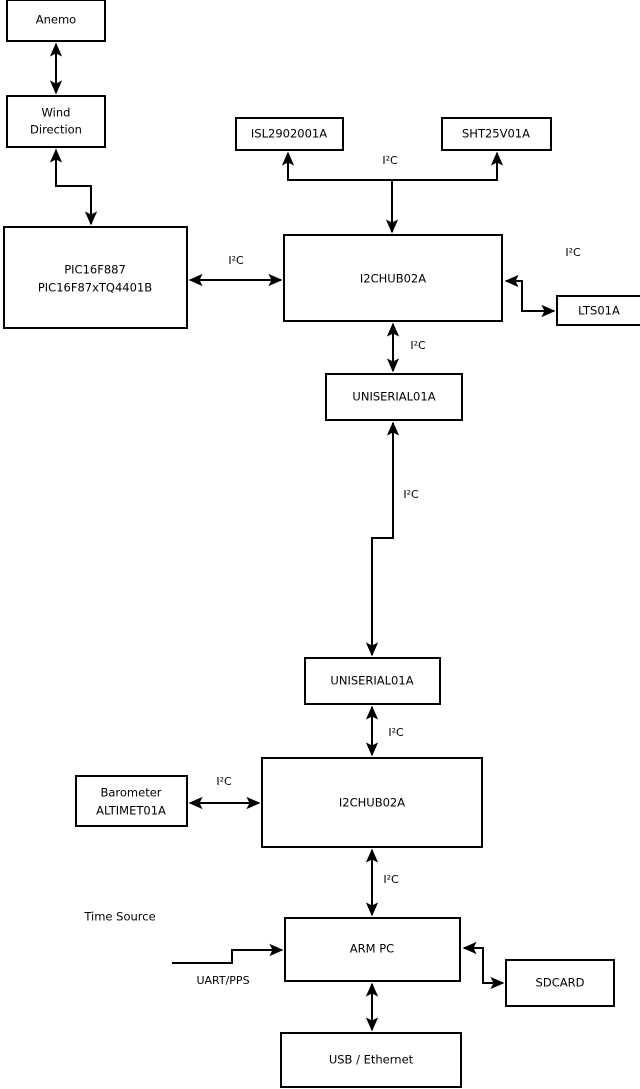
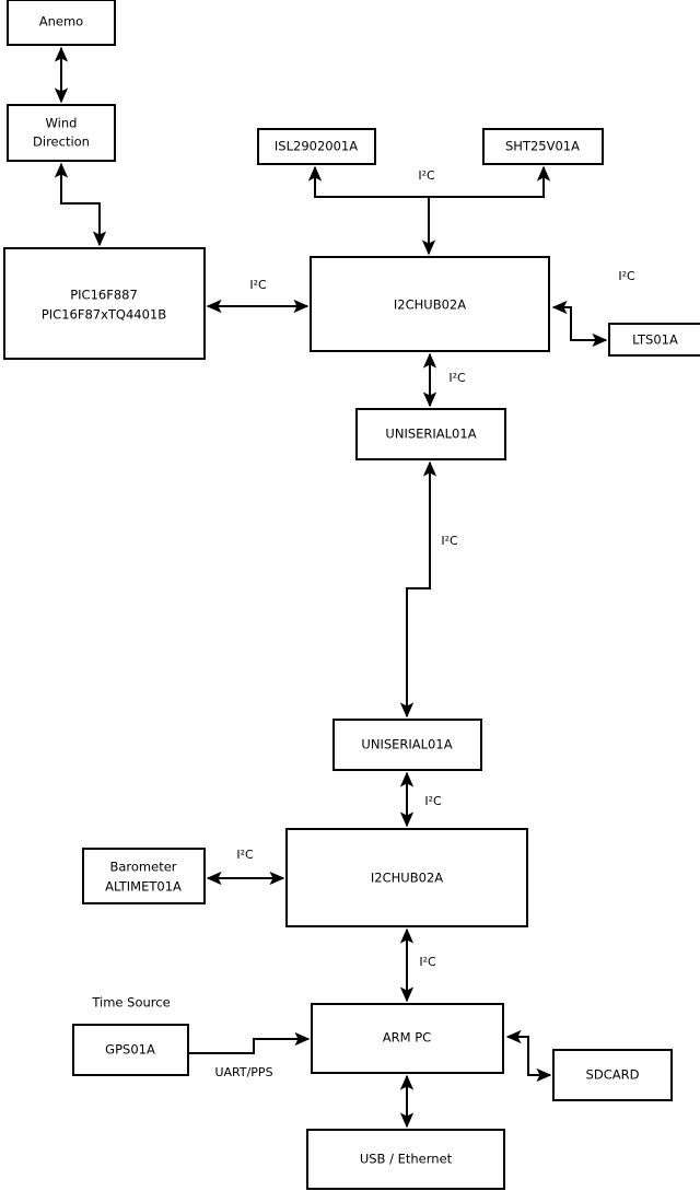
  Anemo
  Wind
  Direction
  PIC16F887
  PIC16F87xTQ4401B
  ISL2902001A
  SHT25V01A
  I2CHUB02A
  LTS01A
  UNISERIAL01A
  UNISERIAL01A
  I2CHUB02A
  Barometer
  ALTIMET01A
  ARM PC
+ GPS01A
  SDCARD
  USB / Ethernet
  I²C
  I²C
  I²C
  I²C
  I²C
  I²C
  I²C
  I²C
  UART/PPS
  Time Source
